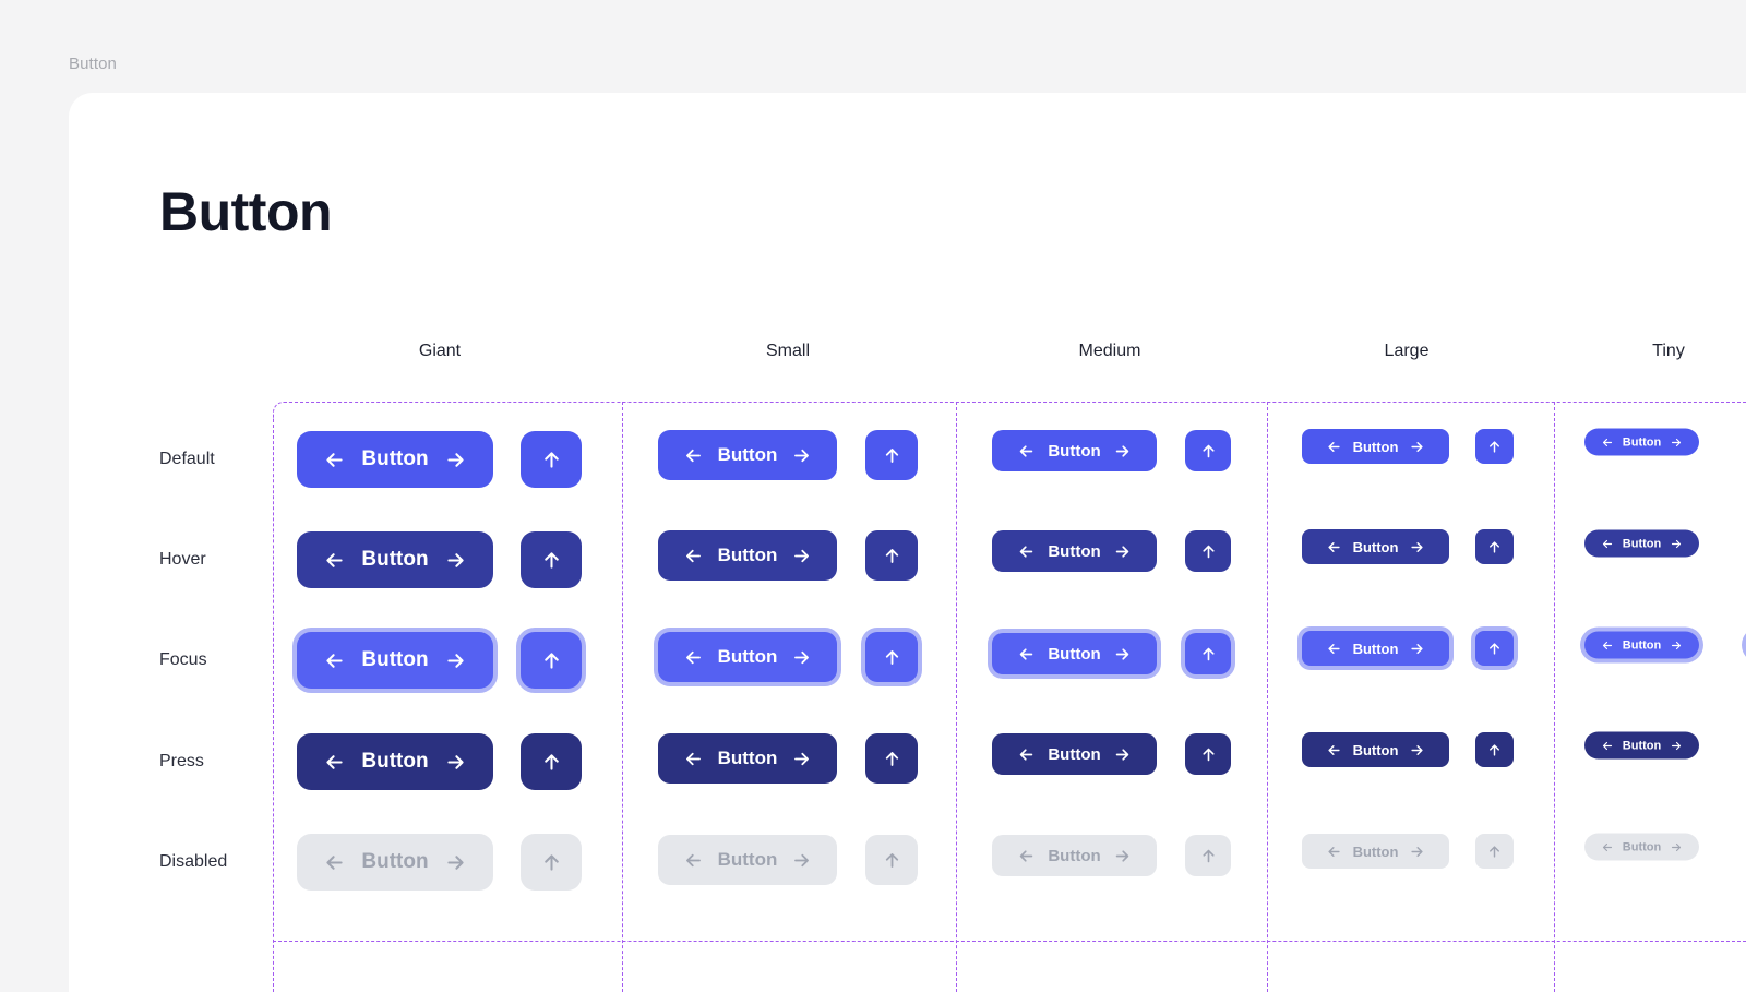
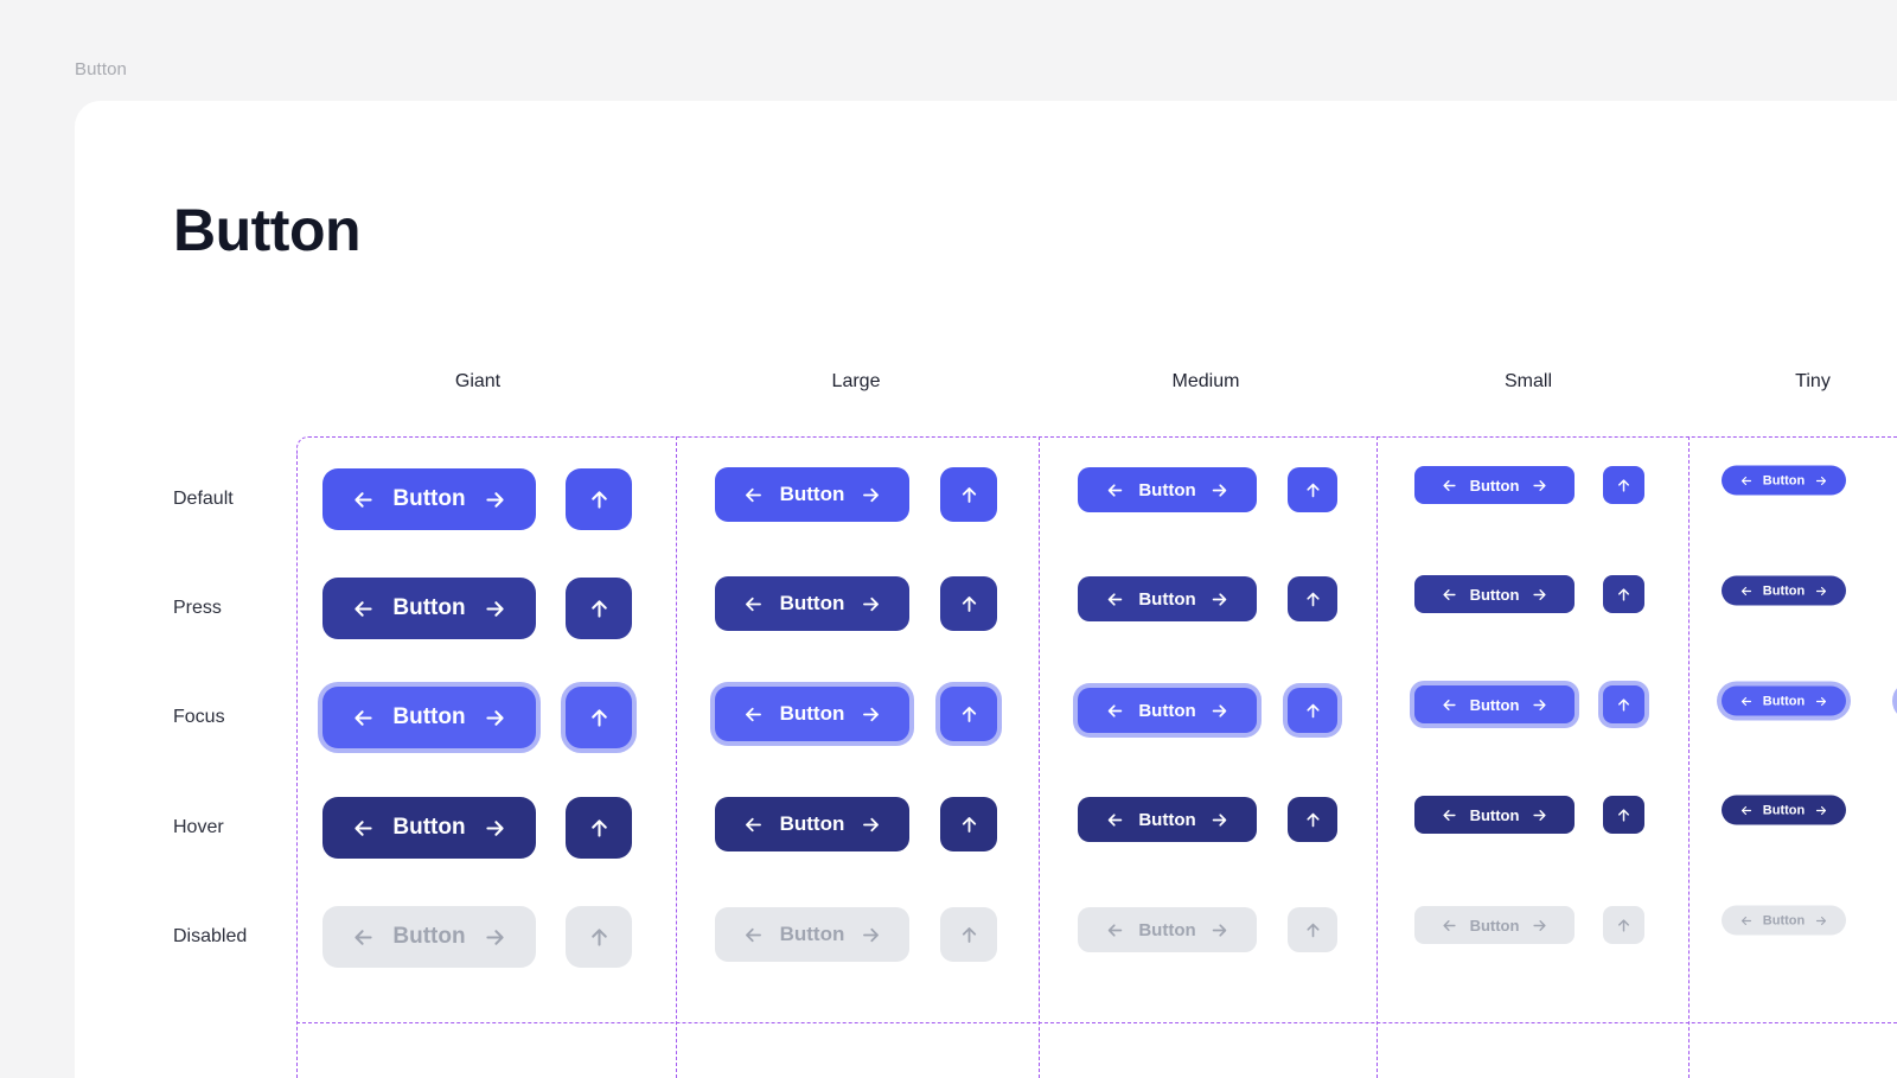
  Button
  Button
  Giant
- Small
+ Large
  Medium
- Large
+ Small
  Tiny
  Default
- Hover
+ Press
  Focus
- Press
+ Hover
  Disabled
  Button
  Button
  Button
  Button
  Button
  Button
  Button
  Button
  Button
  Button
  Button
  Button
  Button
  Button
  Button
  Button
  Button
  Button
  Button
  Button
  Button
  Button
  Button
  Button
  Button
